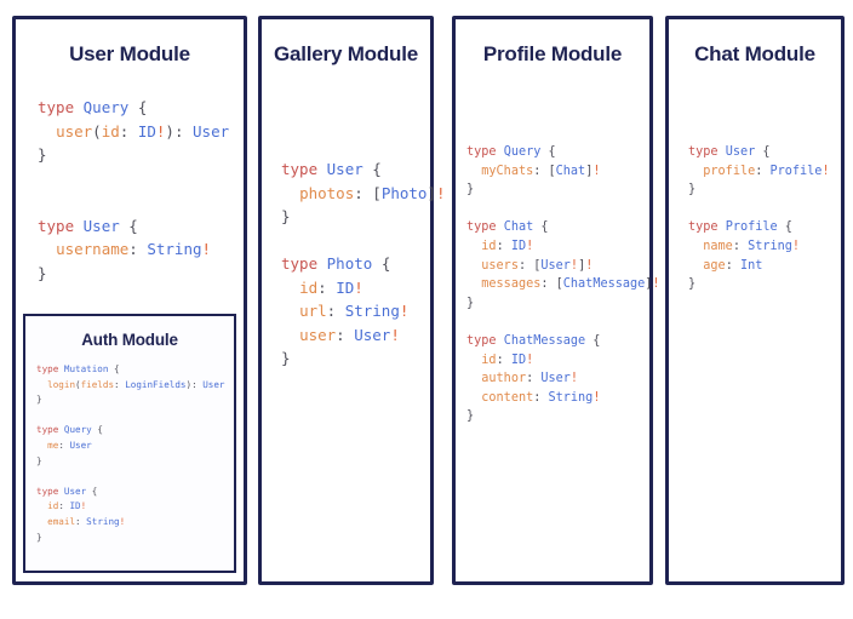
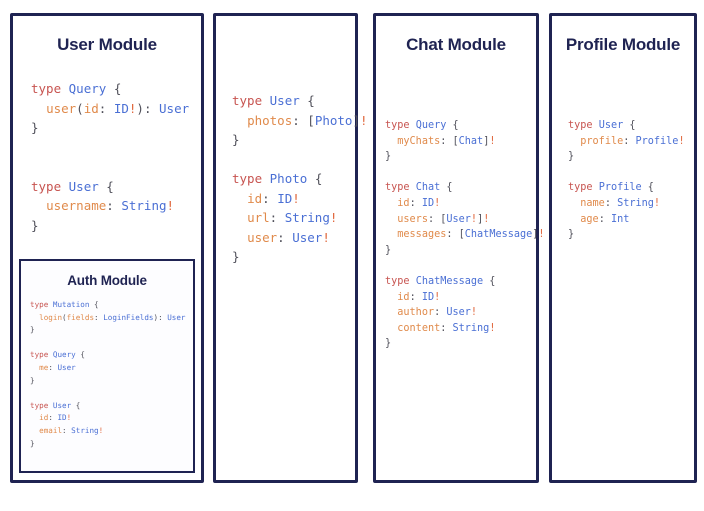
  User Module
  type Query { user(id: ID!): User } type User { username: String! }
  Auth Module
  type Mutation { login(fields: LoginFields): User } type Query { me: User } type User { id: ID! email: String! }
- Gallery Module
  type User { photos: [Photo]! } type Photo { id: ID! url: String! user: User! }
- Profile Module
+ Chat Module
  type Query { myChats: [Chat]! } type Chat { id: ID! users: [User!]! messages: [ChatMessage]! } type ChatMessage { id: ID! author: User! content: String! }
- Chat Module
+ Profile Module
  type User { profile: Profile! } type Profile { name: String! age: Int }
